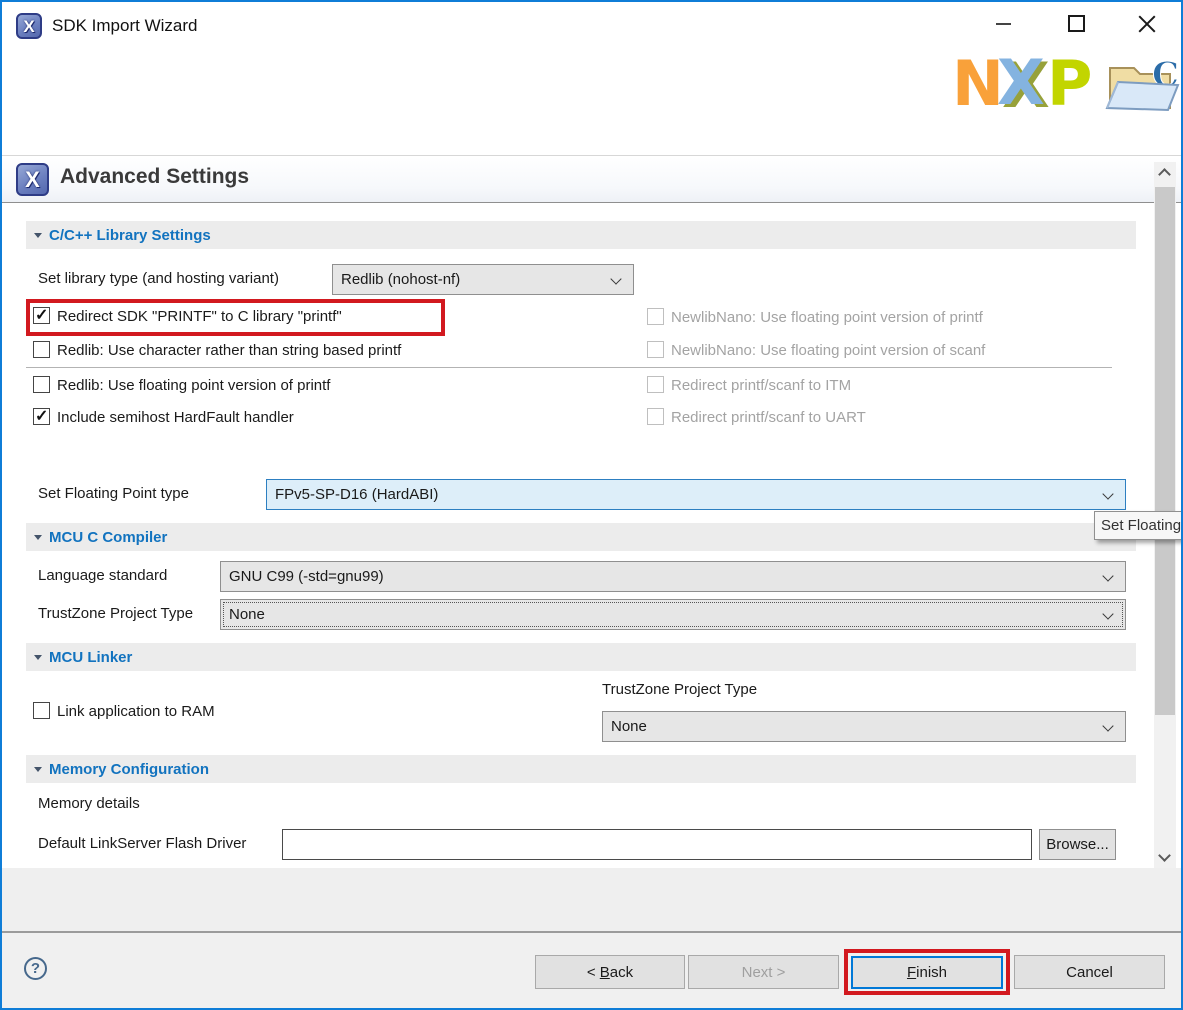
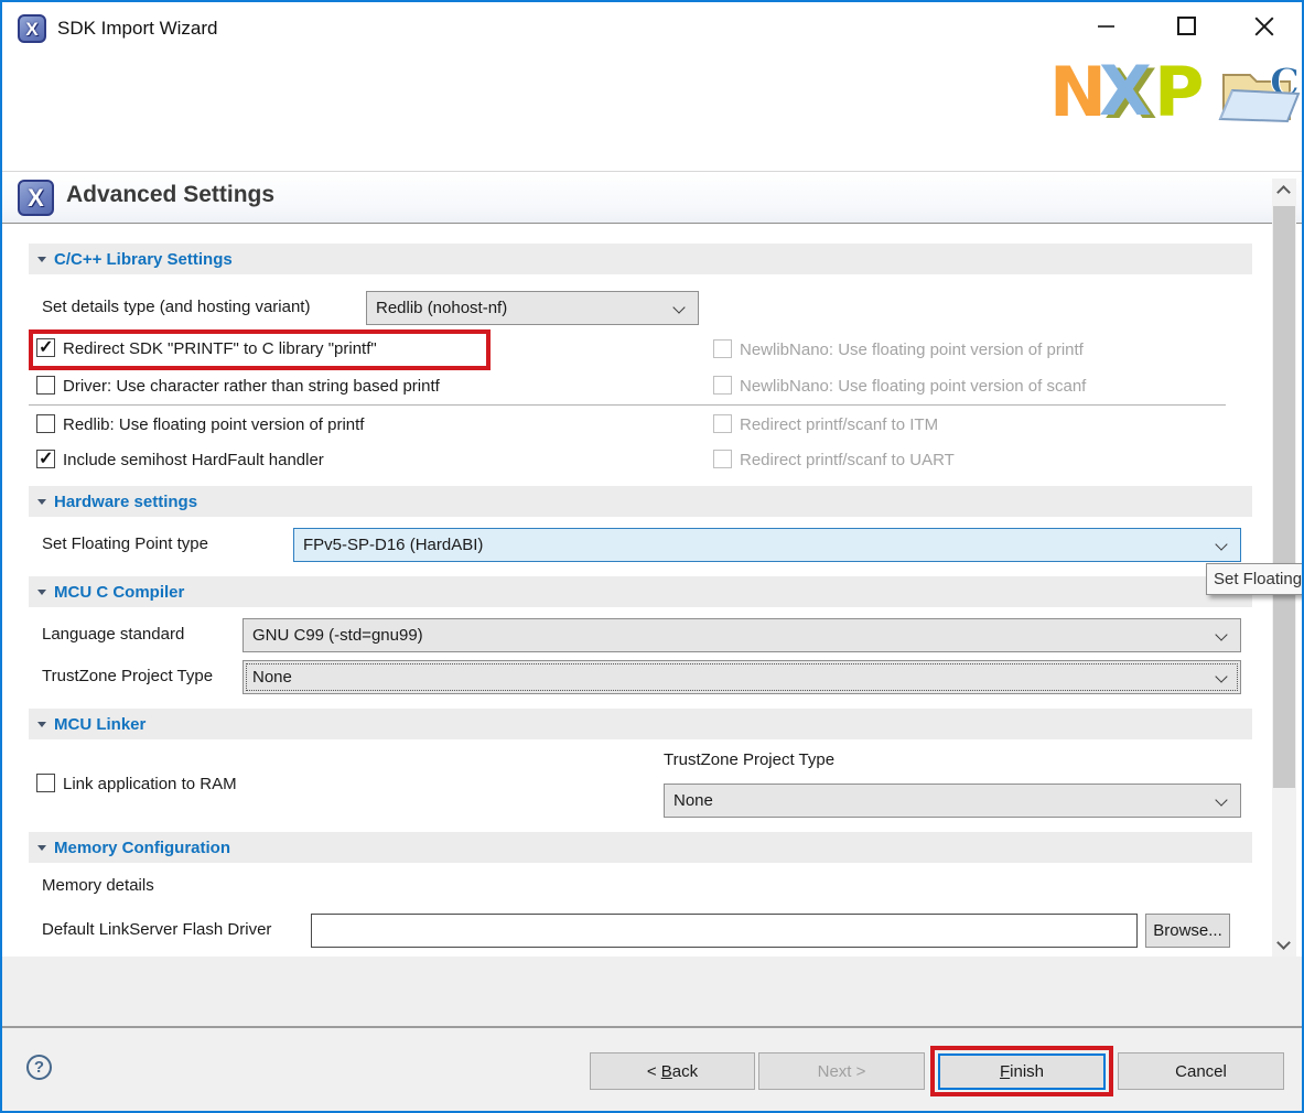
  X
  SDK Import Wizard
  N
  X
  P
  C
  X
  Advanced Settings
  C/C++ Library Settings
- Set library type (and hosting variant)
+ Set details type (and hosting variant)
  Redlib (nohost-nf)
  Redirect SDK "PRINTF" to C library "printf"
- Redlib: Use character rather than string based printf
+ Driver: Use character rather than string based printf
  Redlib: Use floating point version of printf
  Include semihost HardFault handler
  NewlibNano: Use floating point version of printf
  NewlibNano: Use floating point version of scanf
  Redirect printf/scanf to ITM
  Redirect printf/scanf to UART
+ Hardware settings
  Set Floating Point type
  FPv5-SP-D16 (HardABI)
  MCU C Compiler
  Language standard
  GNU C99 (-std=gnu99)
  TrustZone Project Type
  None
  MCU Linker
  Link application to RAM
  TrustZone Project Type
  None
  Memory Configuration
  Memory details
  Default LinkServer Flash Driver
  Browse...
  ?
  <
  B
  ack
  Next >
  F
  inish
  Cancel
